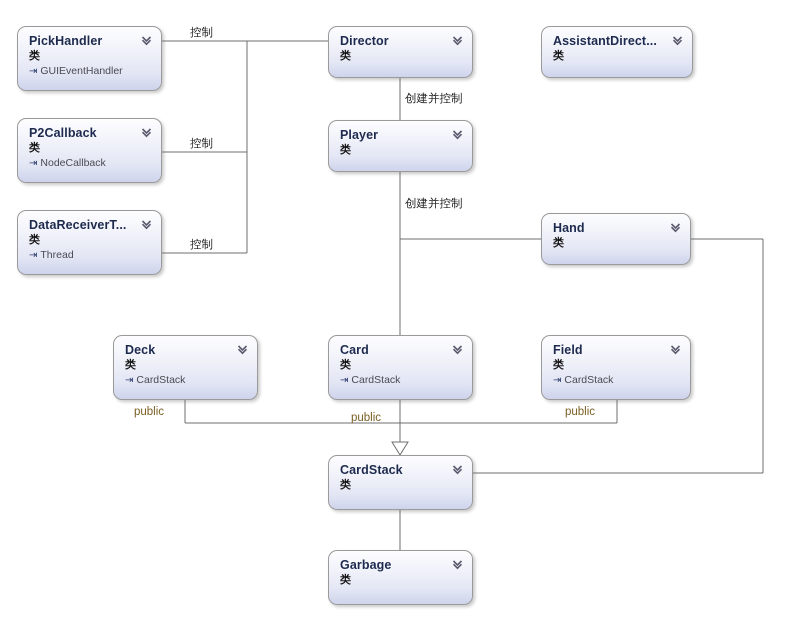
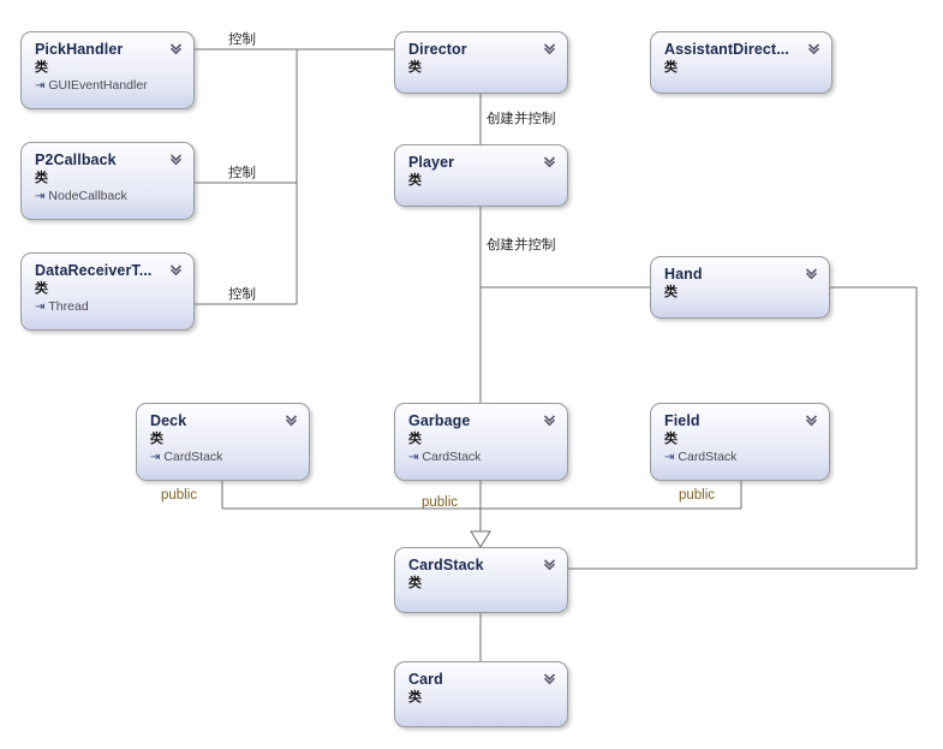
  控制
  控制
  控制
  创建并控制
  创建并控制
  public
  public
  public
  PickHandler
  类
  ⇥ GUIEventHandler
  P2Callback
  类
  ⇥ NodeCallback
  DataReceiverT...
  类
  ⇥ Thread
  Director
  类
  AssistantDirect...
  类
  Player
  类
  Hand
  类
  Deck
  类
  ⇥ CardStack
- Card
+ Garbage
  类
  ⇥ CardStack
  Field
  类
  ⇥ CardStack
  CardStack
  类
- Garbage
+ Card
  类
